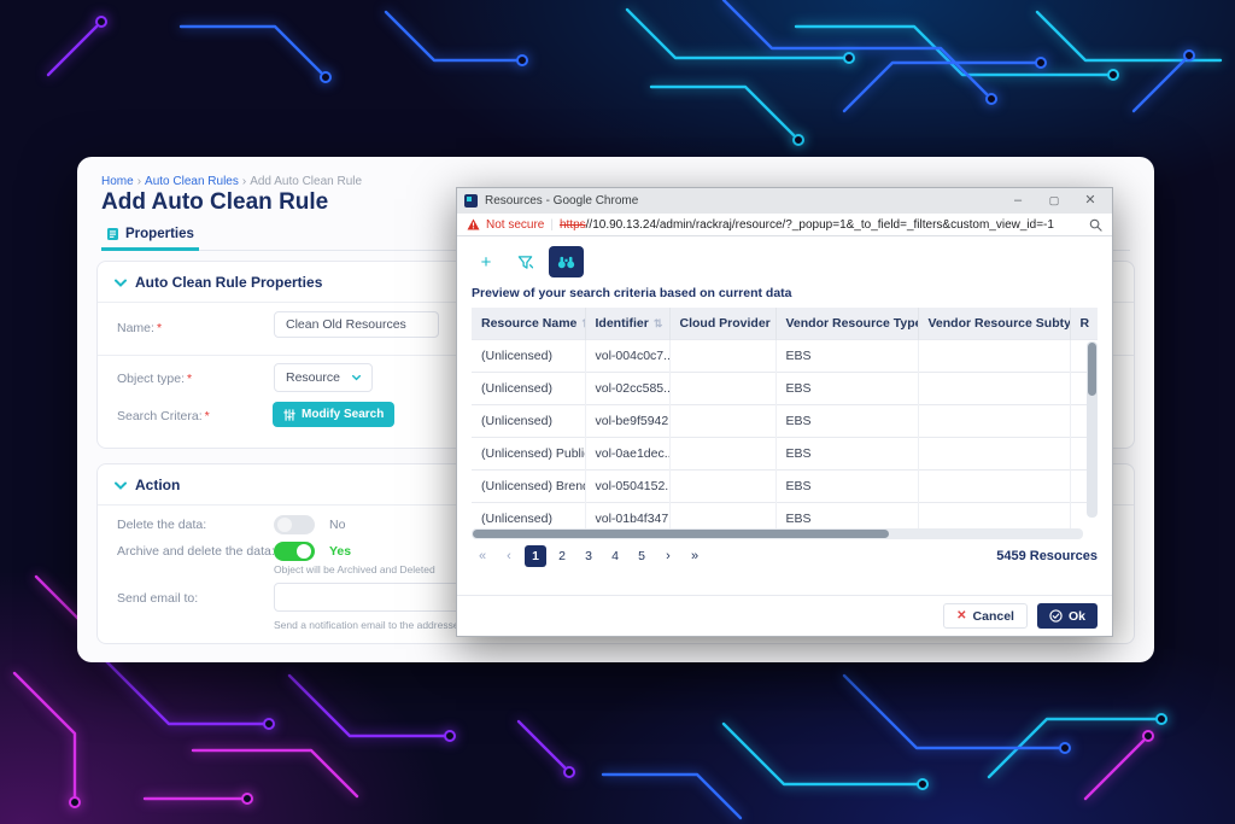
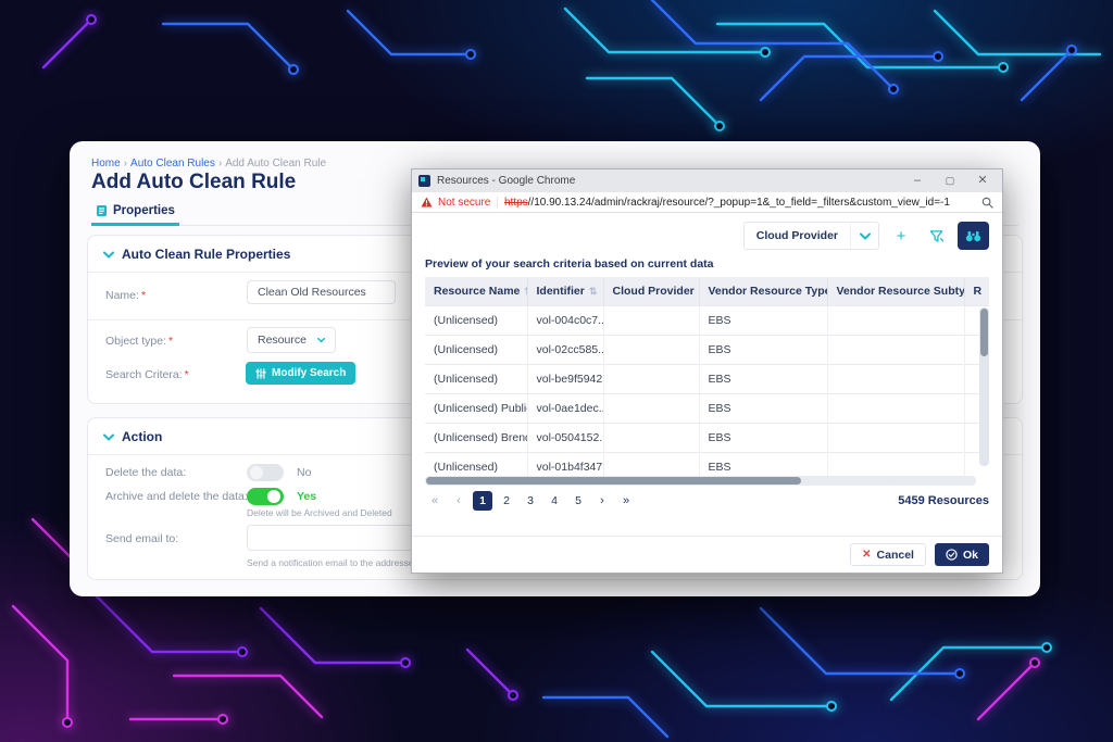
  Home › Auto Clean Rules › Add Auto Clean Rule
  Add Auto Clean Rule
  Properties
  Auto Clean Rule Properties
  Name: *
  Clean Old Resources
  Object type: *
  Resource
  Search Critera: *
  Modify Search
  Action
  Delete the data:
  No
  Archive and delete the data
  Yes
- Object will be Archived and Deleted
+ Delete will be Archived and Deleted
  Send email to:
  Send a notification email to the address
  Resources - Google Chrome
  –
  ▢
  ✕
  Not secure
  |
  https//10.90.13.24/admin/rackraj/resource/?_popup=1&_to_field=_filters&custom_view_id=-1
+ Cloud Provider
  +
  Preview of your search criteria based on current data
  Resource Name	Identifier ⇅	Cloud Provider	Vendor Resource Typ	Vendor Resource Subty	R
  (Unlicensed)	vol-004c0c7..		EBS
  (Unlicensed)	vol-02cc585..		EBS
  (Unlicensed)	vol-be9f5942		EBS
  (Unlicensed) Publi	vol-0ae1dec.		EBS
  (Unlicensed) Bren	vol-0504152.		EBS
  (Unlicensed)	vol-01b4f347		EBS
  «
  ‹
  1
  2
  3
  4
  5
  ›
  »
  5459 Resources
  ✕
  Cancel
  Ok
